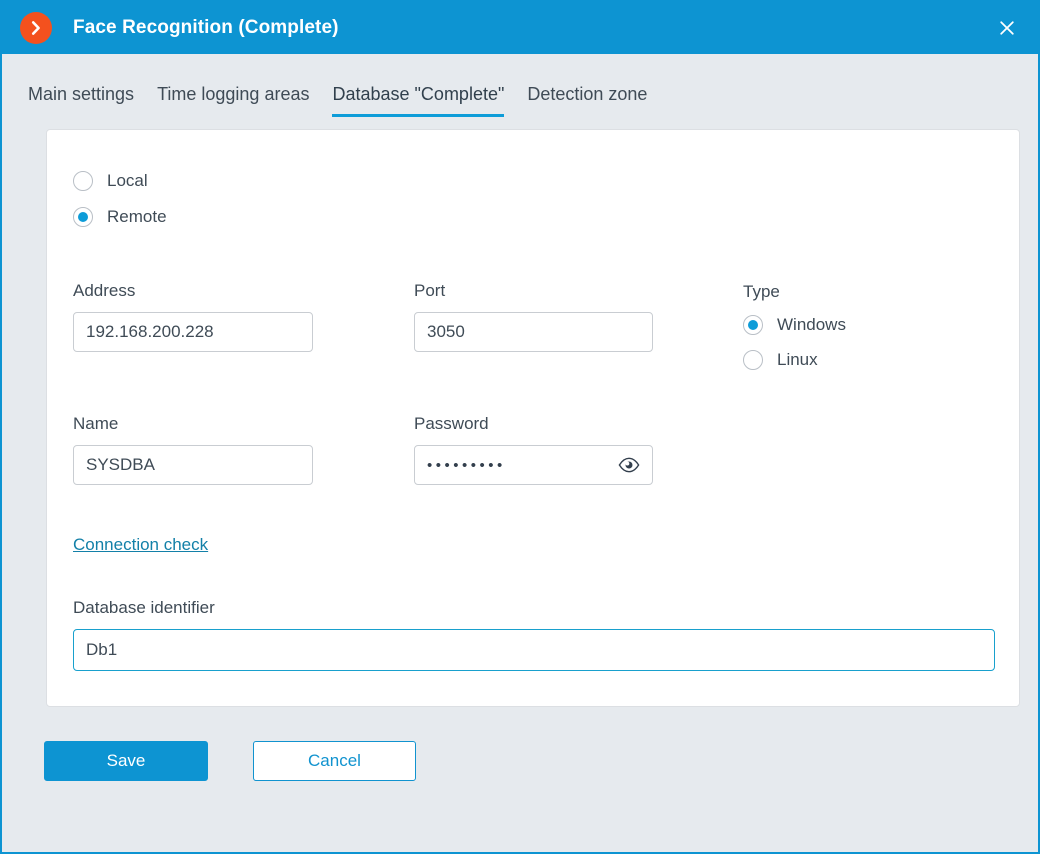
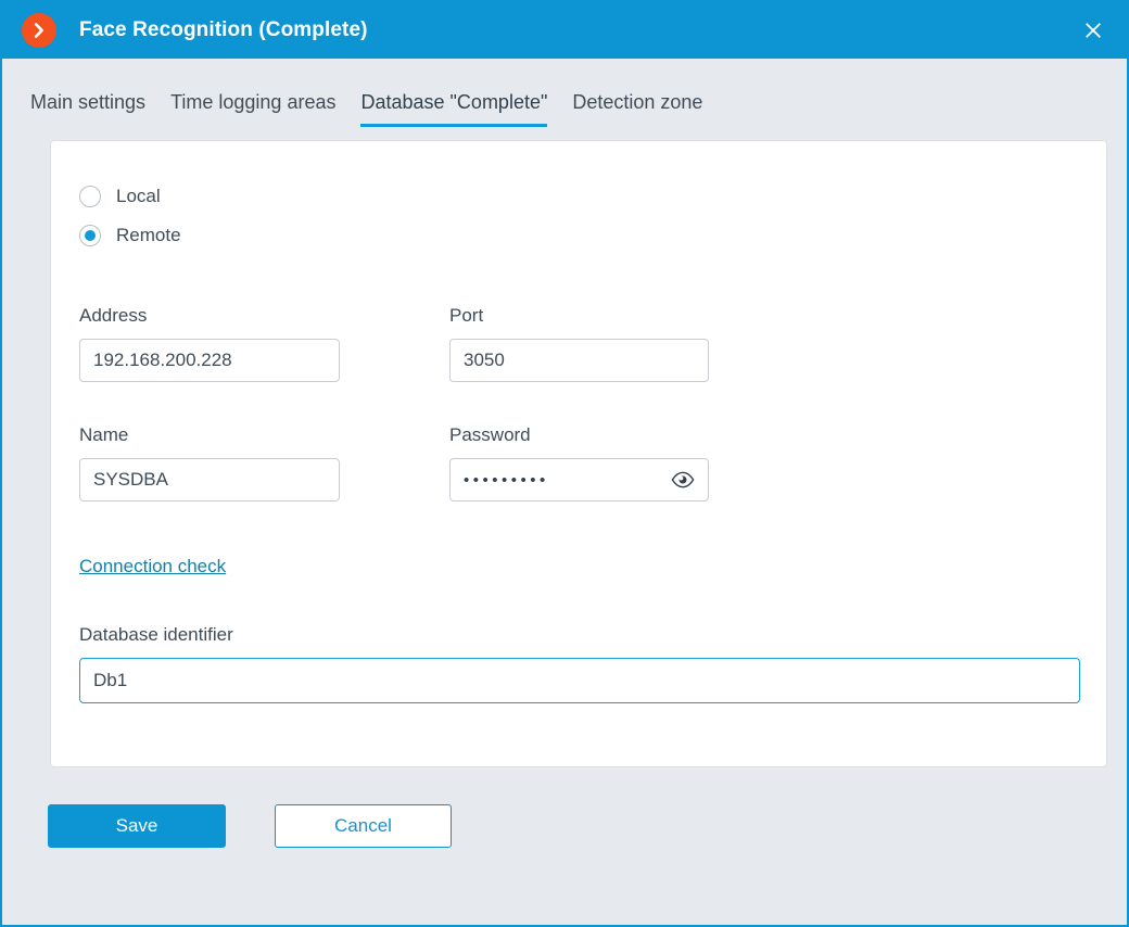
  Face Recognition (Complete)
  Main settings
  Time logging areas
  Database "Complete"
  Detection zone
  Local
  Remote
  Address
  192.168.200.228
  Port
  3050
- Type
- Windows
- Linux
  Name
  SYSDBA
  Password
  •••••••••
  Connection check
  Database identifier
  Db1
  Save
  Cancel
